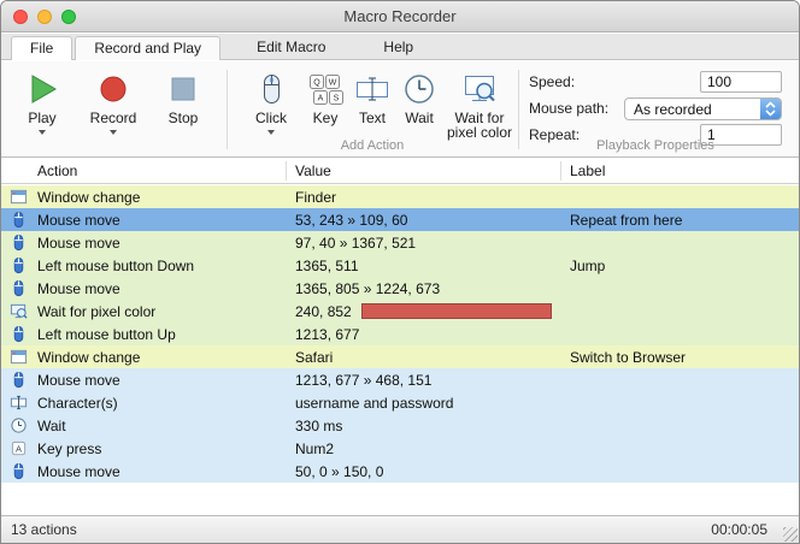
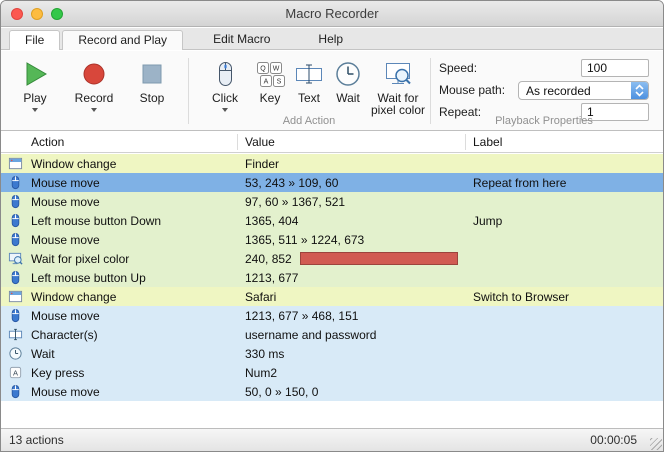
  Macro Recorder
  File
  Record and Play
  Edit Macro
  Help
  Play
  Record
  Stop
  Click
  Key
  Text
  Wait
  Wait for pixel color
  Add Action
  Speed:
  100
  Mouse path:
  As recorded
  Repeat:
  1
  Playback Properties
  Action
  Value
  Label
  Window change
  Finder
  Mouse move
  53, 243 » 109, 60
  Repeat from here
  Mouse move
- 97, 40 » 1367, 521
+ 97, 60 » 1367, 521
  Left mouse button Down
- 1365, 511
+ 1365, 404
  Jump
  Mouse move
- 1365, 805 » 1224, 673
+ 1365, 511 » 1224, 673
  Wait for pixel color
  240, 852
  Left mouse button Up
  1213, 677
  Window change
  Safari
  Switch to Browser
  Mouse move
  1213, 677 » 468, 151
  Character(s)
  username and password
  Wait
  330 ms
  A
  Key press
  Num2
  Mouse move
  50, 0 » 150, 0
  13 actions
  00:00:05
